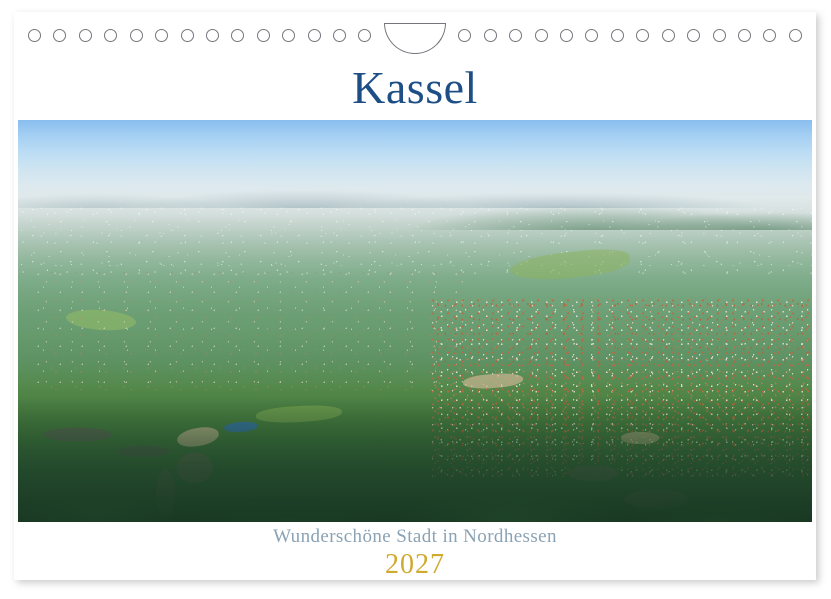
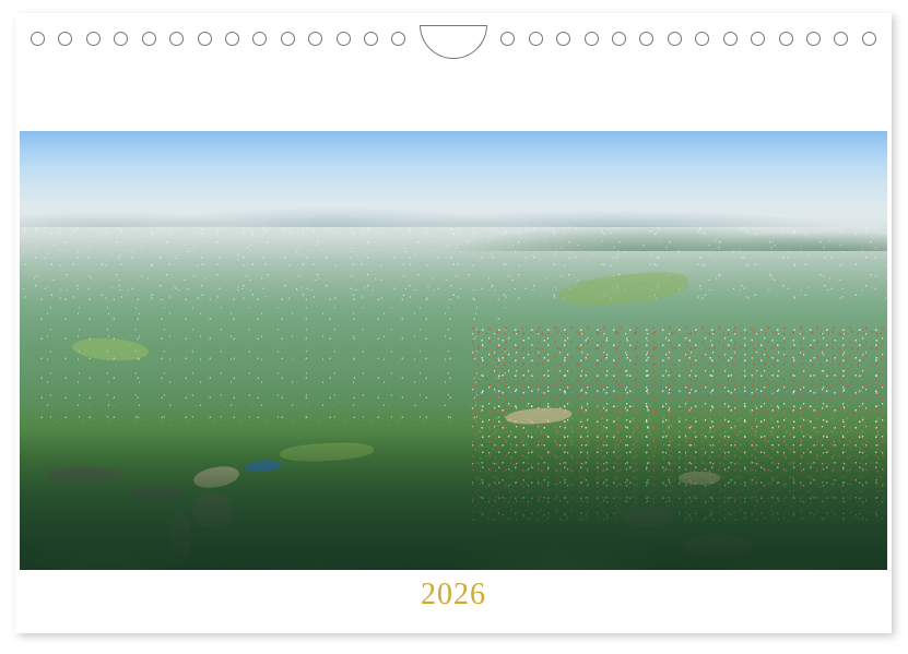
- Kassel
- Wunderschöne Stadt in Nordhessen
- 2027
+ 2026
